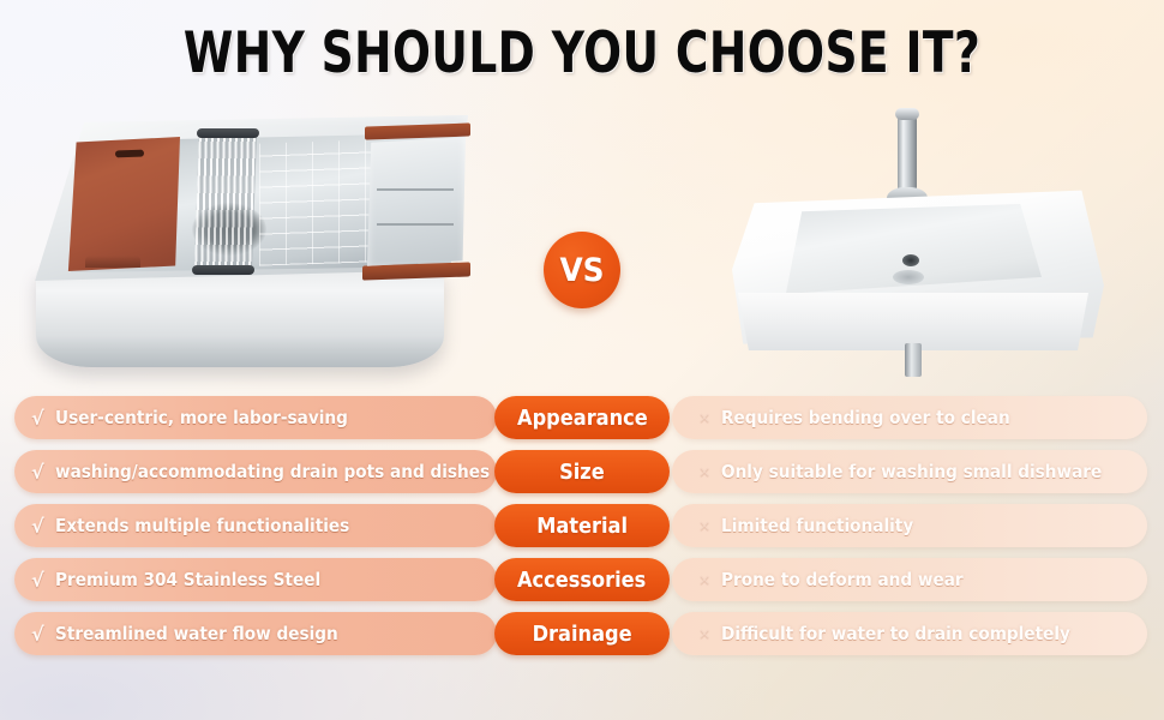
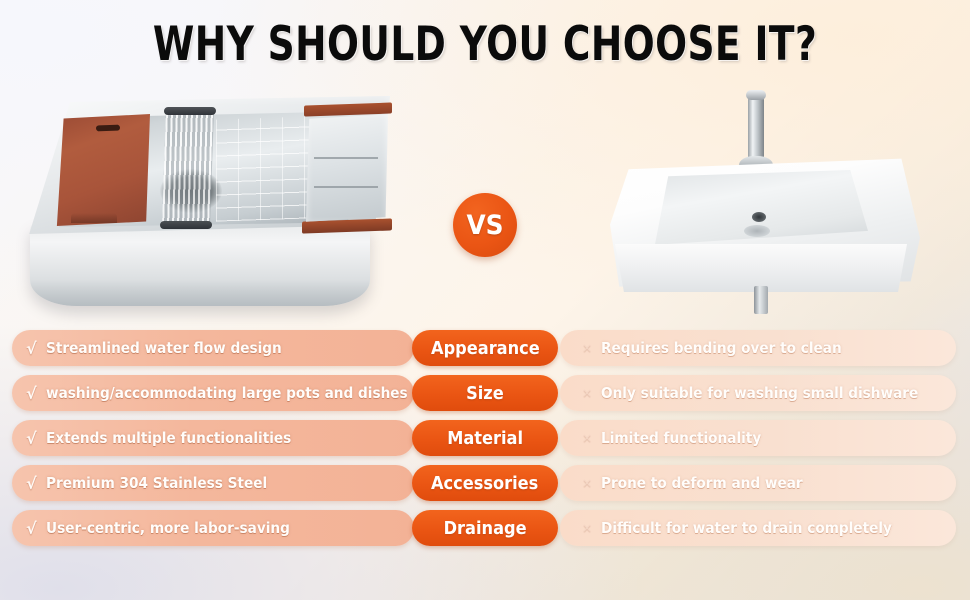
  WHY SHOULD YOU CHOOSE IT?
  VS
  √
- User-centric, more labor-saving
+ Streamlined water flow design
  Appearance
  Requires bending over to clean
  √
- washing/accommodating drain pots and dishes
+ washing/accommodating large pots and dishes
  Size
  Only suitable for washing small dishware
  √
  Extends multiple functionalities
  Material
  Limited functionality
  √
  Premium 304 Stainless Steel
  Accessories
  Prone to deform and wear
  √
- Streamlined water flow design
+ User-centric, more labor-saving
  Drainage
  Difficult for water to drain completely
